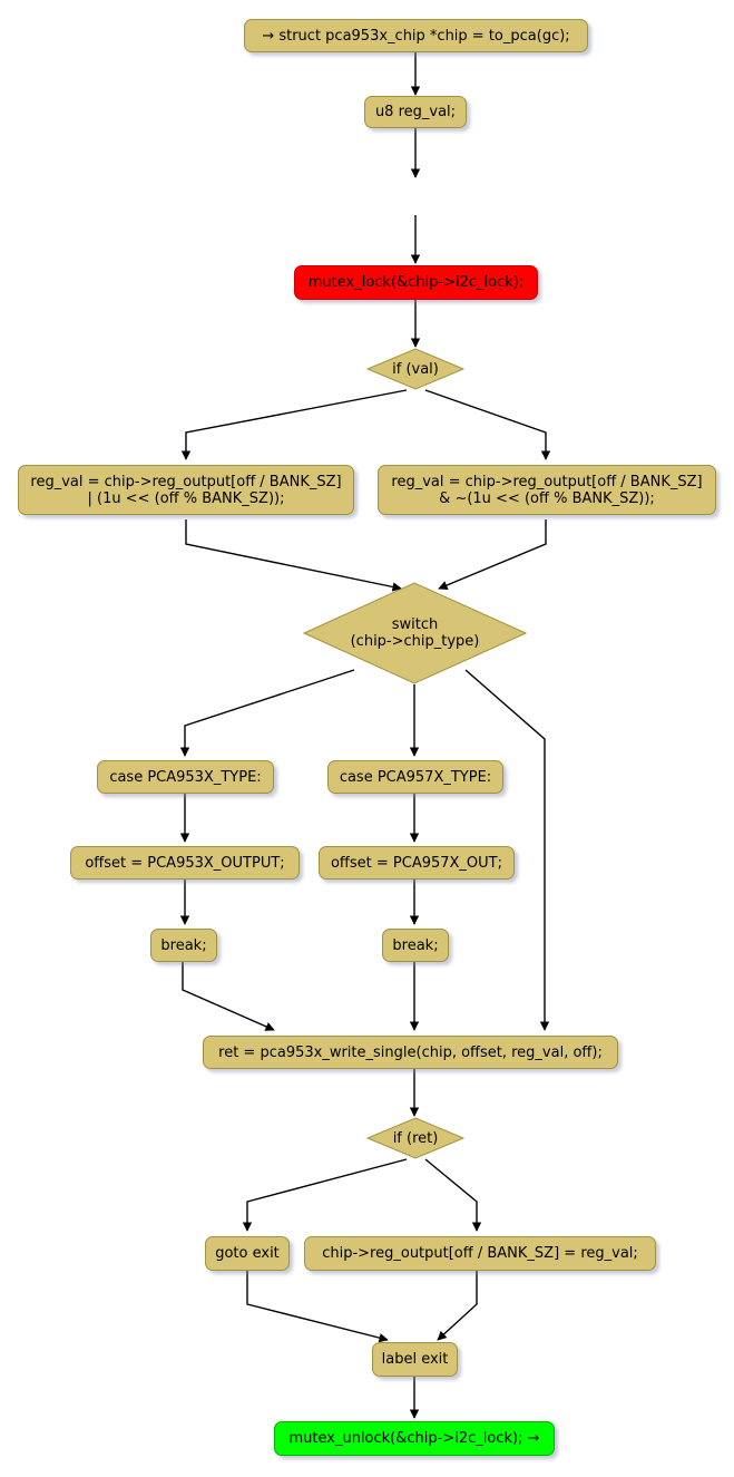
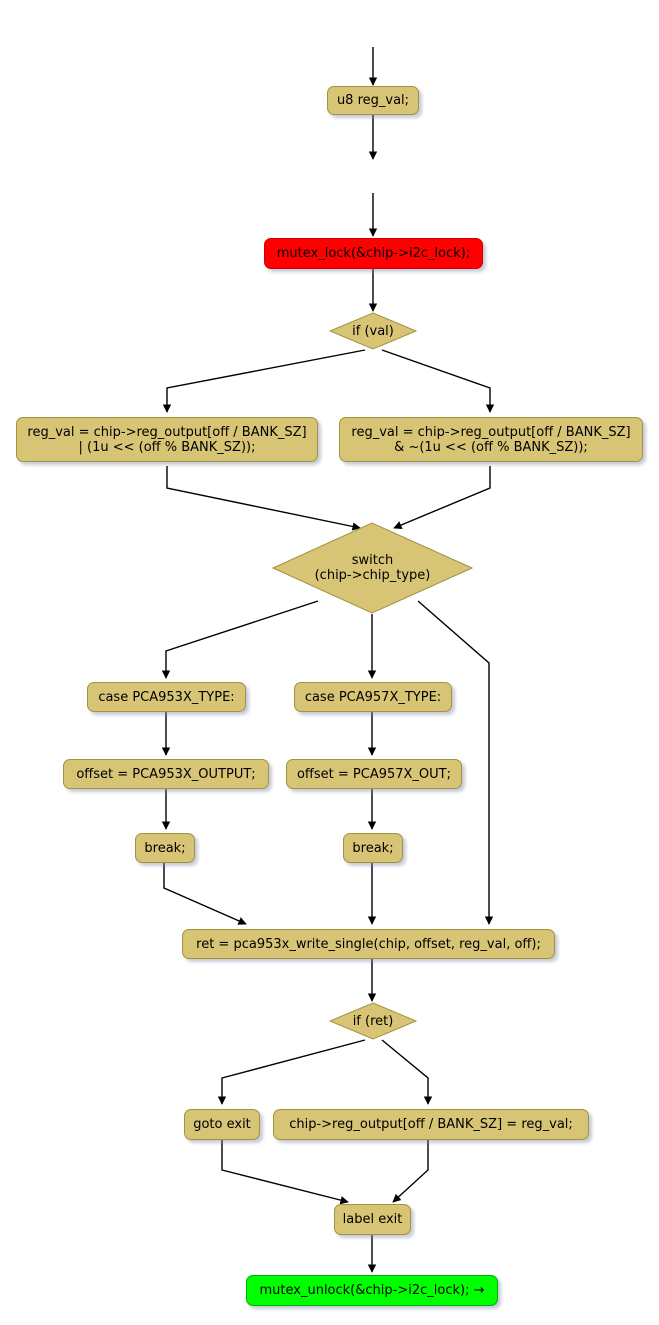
- → struct pca953x_chip *chip = to_pca(gc);
  u8 reg_val;
  mutex_lock(&chip->i2c_lock);
  if (val)
  reg_val = chip->reg_output[off / BANK_SZ]
  | (1u << (off % BANK_SZ));
  reg_val = chip->reg_output[off / BANK_SZ]
  & ~(1u << (off % BANK_SZ));
  switch
  (chip->chip_type)
  case PCA953X_TYPE:
  case PCA957X_TYPE:
  offset = PCA953X_OUTPUT;
  offset = PCA957X_OUT;
  break;
  break;
  ret = pca953x_write_single(chip, offset, reg_val, off);
  if (ret)
  goto exit
  chip->reg_output[off / BANK_SZ] = reg_val;
  label exit
  mutex_unlock(&chip->i2c_lock); →
